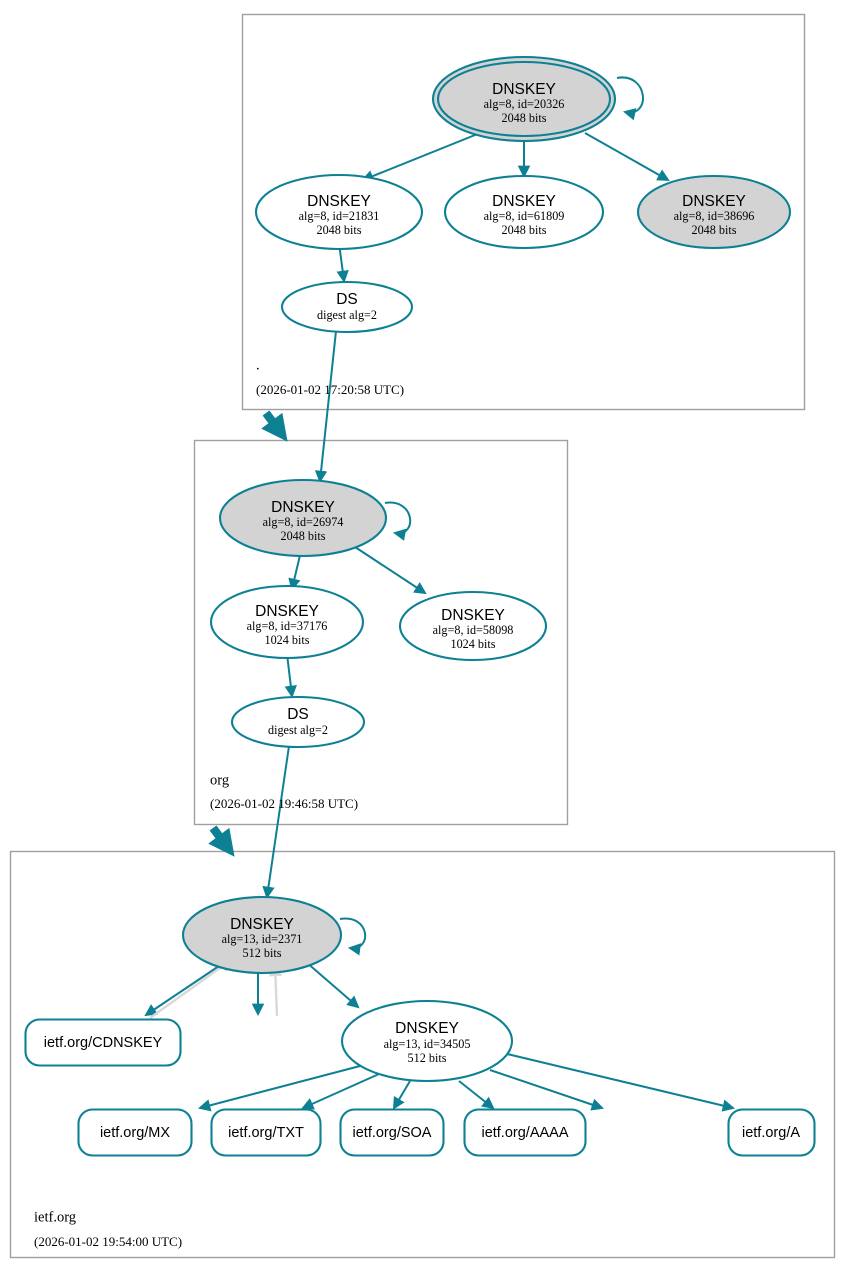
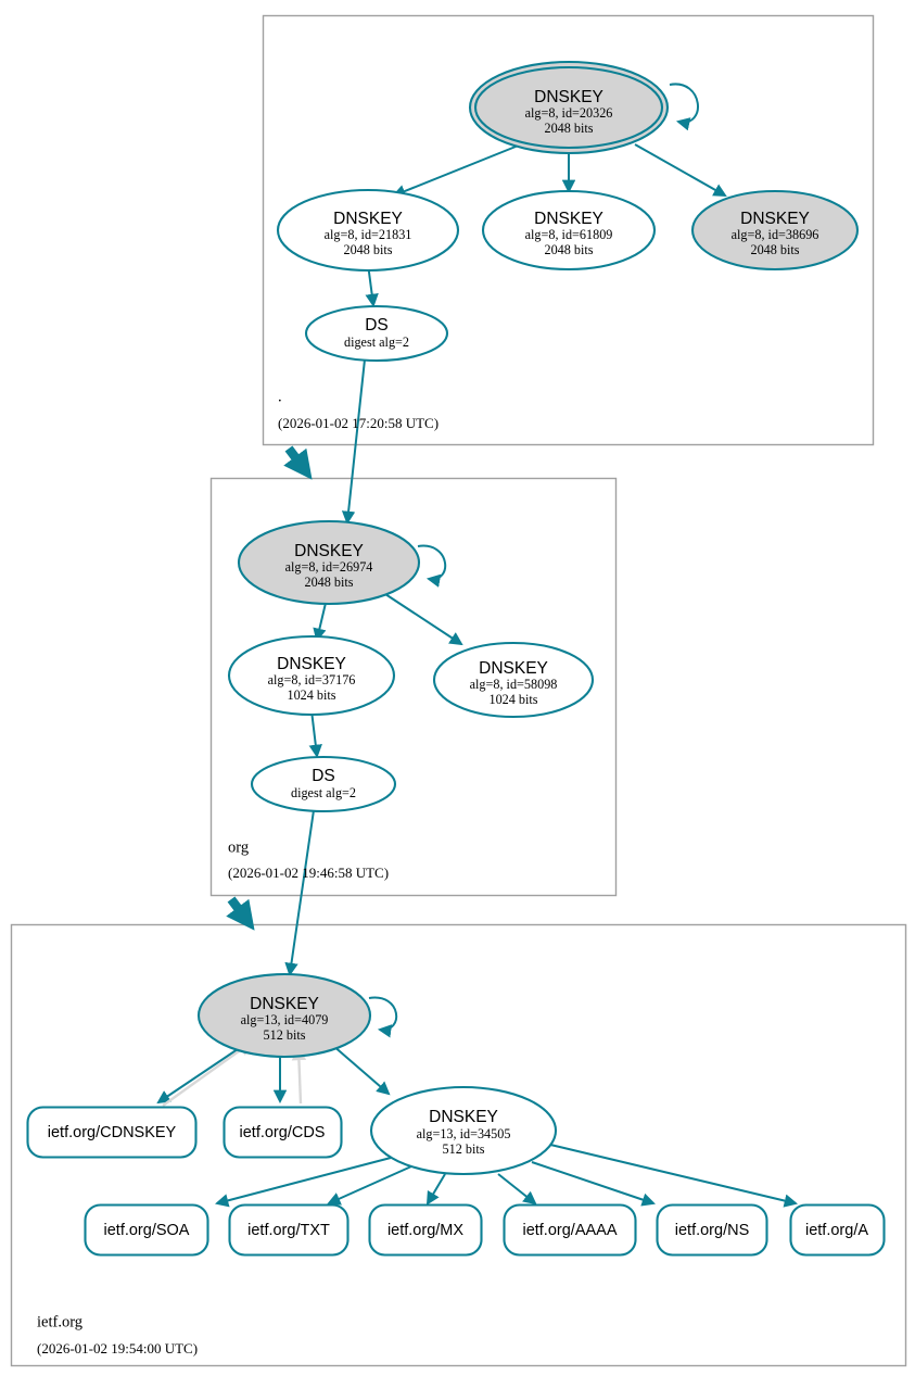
  DNSKEY
  alg=8, id=20326
  2048 bits
  DNSKEY
  alg=8, id=21831
  2048 bits
  DNSKEY
  alg=8, id=61809
  2048 bits
  DNSKEY
  alg=8, id=38696
  2048 bits
  DS
  digest alg=2
  .
  (2026-01-02 17:20:58 UTC)
  DNSKEY
  alg=8, id=26974
  2048 bits
  DNSKEY
  alg=8, id=37176
  1024 bits
  DNSKEY
  alg=8, id=58098
  1024 bits
  DS
  digest alg=2
  org
  (2026-01-02 19:46:58 UTC)
  DNSKEY
- alg=13, id=2371
+ alg=13, id=4079
  512 bits
  DNSKEY
  alg=13, id=34505
  512 bits
  ietf.org/CDNSKEY
+ ietf.org/CDS
- ietf.org/MX
+ ietf.org/SOA
  ietf.org/TXT
- ietf.org/SOA
+ ietf.org/MX
  ietf.org/AAAA
+ ietf.org/NS
  ietf.org/A
  ietf.org
  (2026-01-02 19:54:00 UTC)
